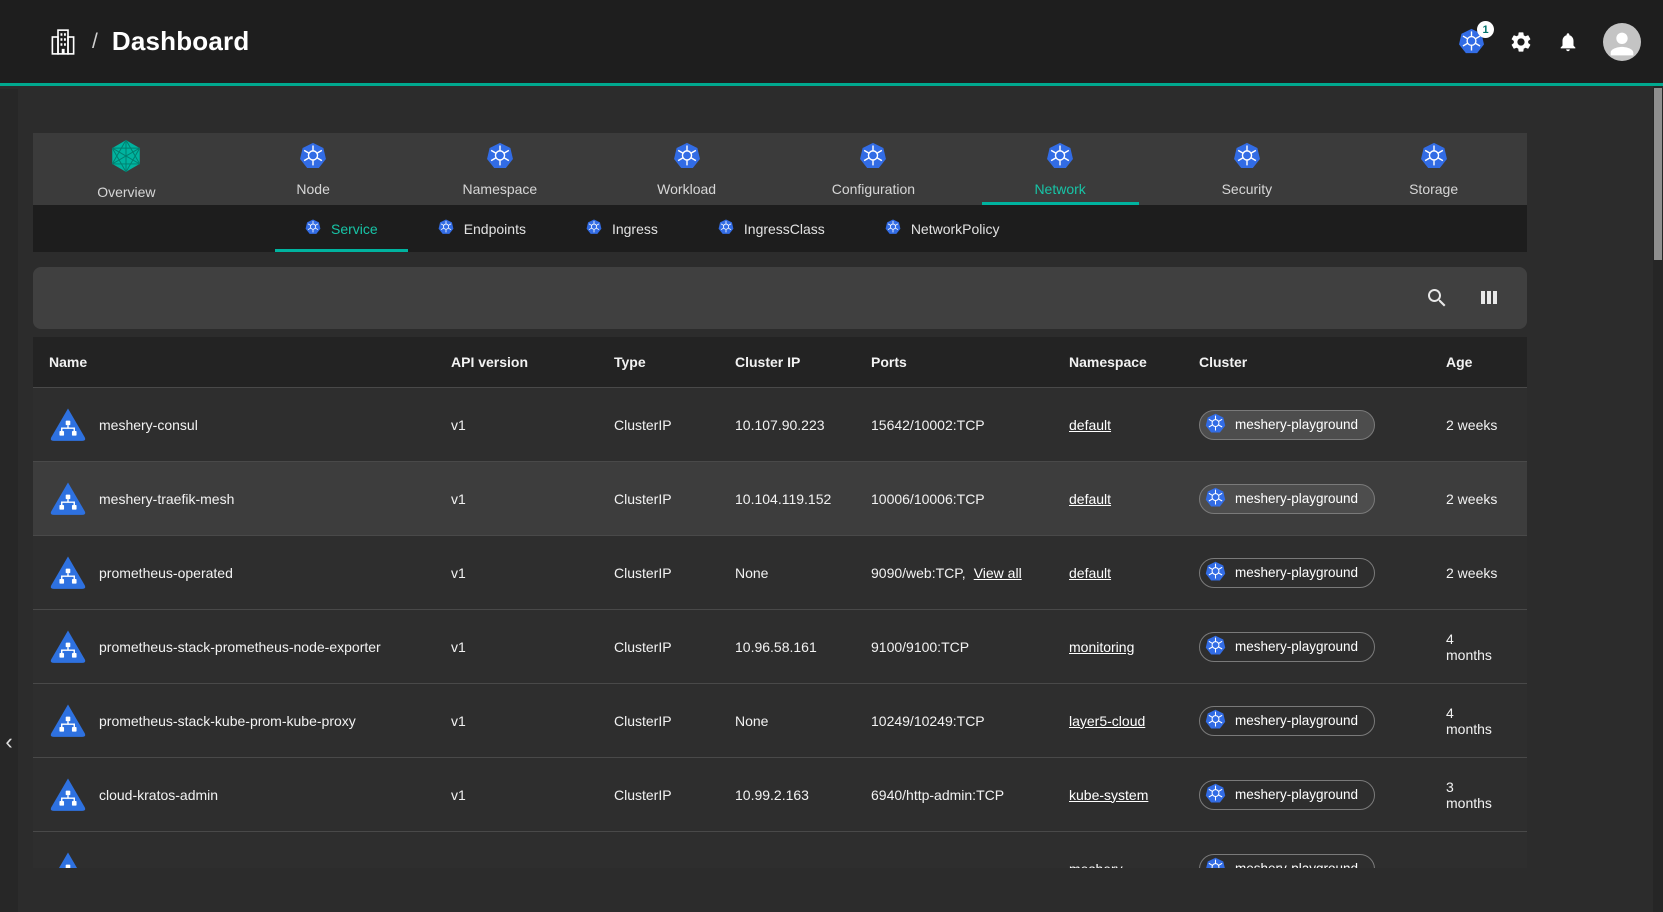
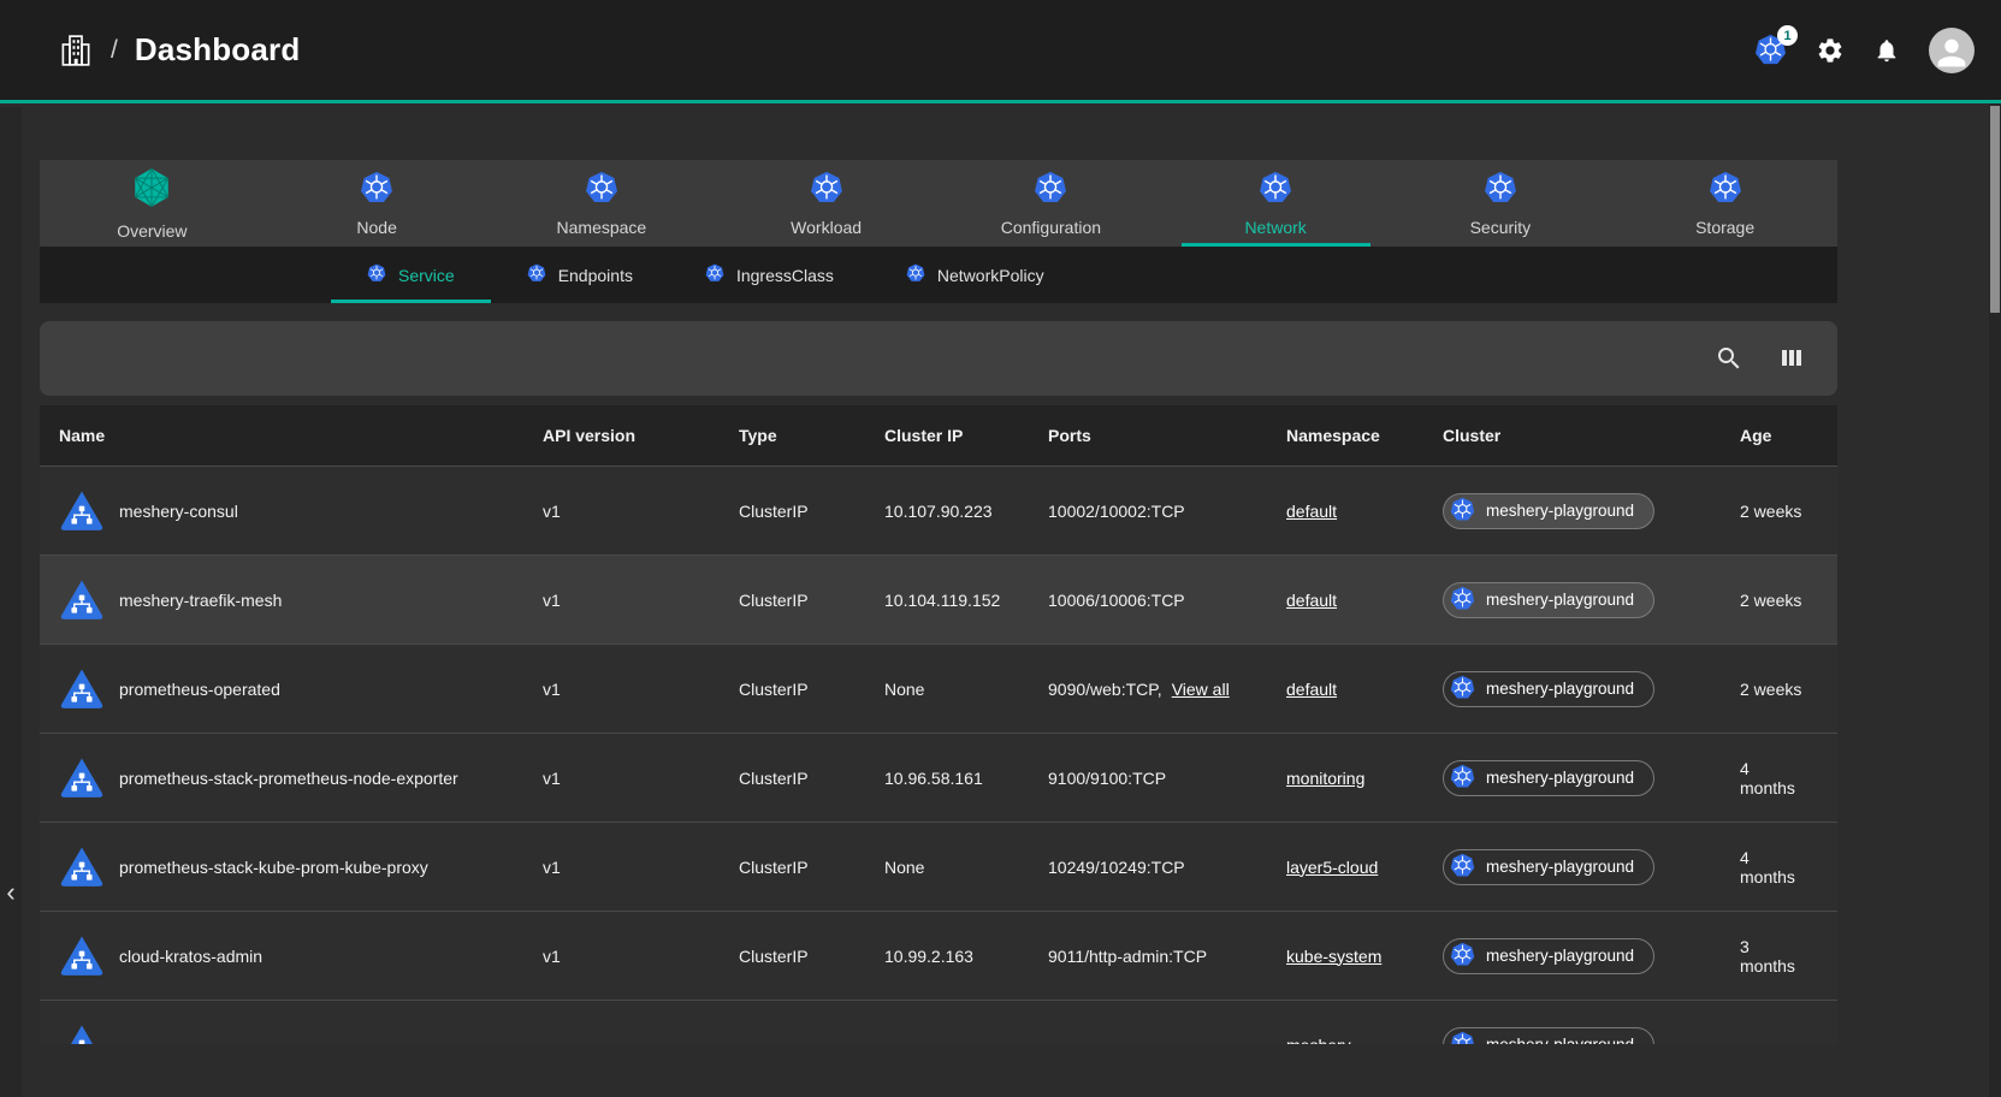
  /
  Dashboard
  1
  ‹
  Overview
  Node
  Namespace
  Workload
  Configuration
  Network
  Security
  Storage
  Service
  Endpoints
- Ingress
  IngressClass
  NetworkPolicy
  Name
  API version
  Type
  Cluster IP
  Ports
  Namespace
  Cluster
  Age
  meshery-consul
  v1
  ClusterIP
  10.107.90.223
- 15642/10002:TCP
+ 10002/10002:TCP
  default
  meshery-playground
  2 weeks
  meshery-traefik-mesh
  v1
  ClusterIP
  10.104.119.152
  10006/10006:TCP
  default
  meshery-playground
  2 weeks
  prometheus-operated
  v1
  ClusterIP
  None
  9090/web:TCP,
  View all
  default
  meshery-playground
  2 weeks
  prometheus-stack-prometheus-node-exporter
  v1
  ClusterIP
  10.96.58.161
  9100/9100:TCP
  monitoring
  meshery-playground
  4 months
  prometheus-stack-kube-prom-kube-proxy
  v1
  ClusterIP
  None
  10249/10249:TCP
  layer5-cloud
  meshery-playground
  4 months
  cloud-kratos-admin
  v1
  ClusterIP
  10.99.2.163
- 6940/http-admin:TCP
+ 9011/http-admin:TCP
  kube-system
  meshery-playground
  3 months
